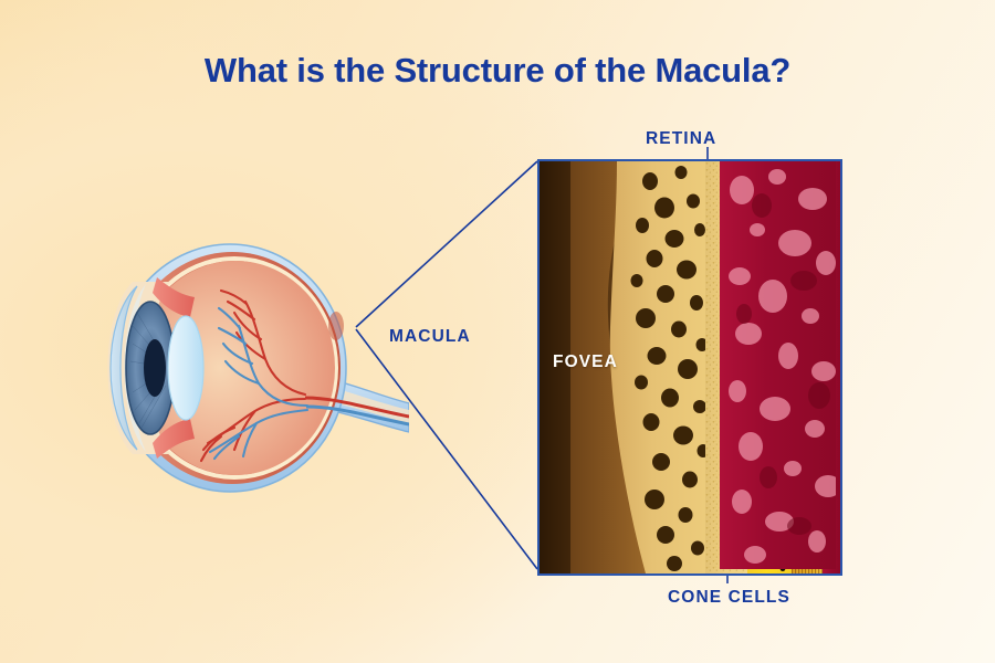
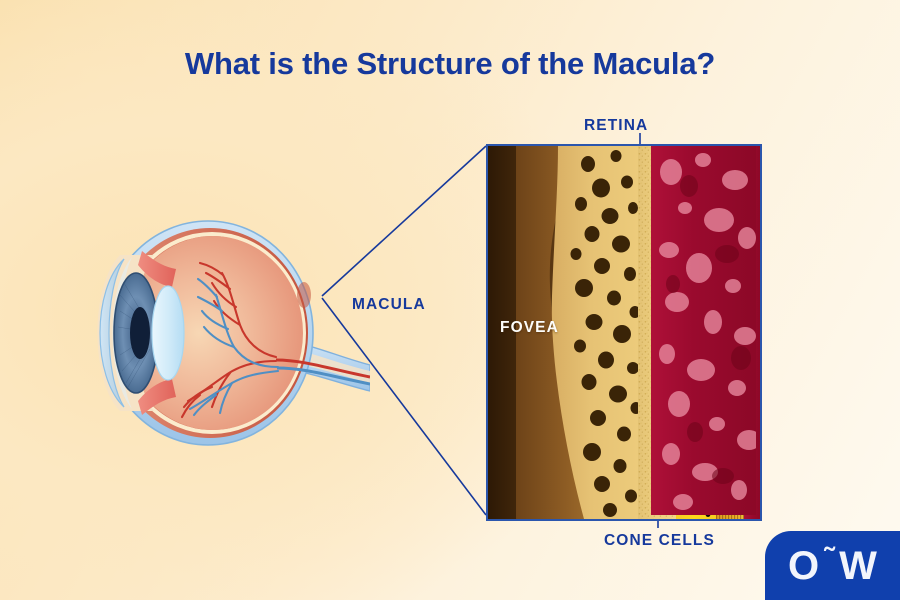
  What is the Structure of the Macula?
  RETINA
  MACULA
  CONE CELLS
  FOVEA
+ O
+ ˜
+ W
